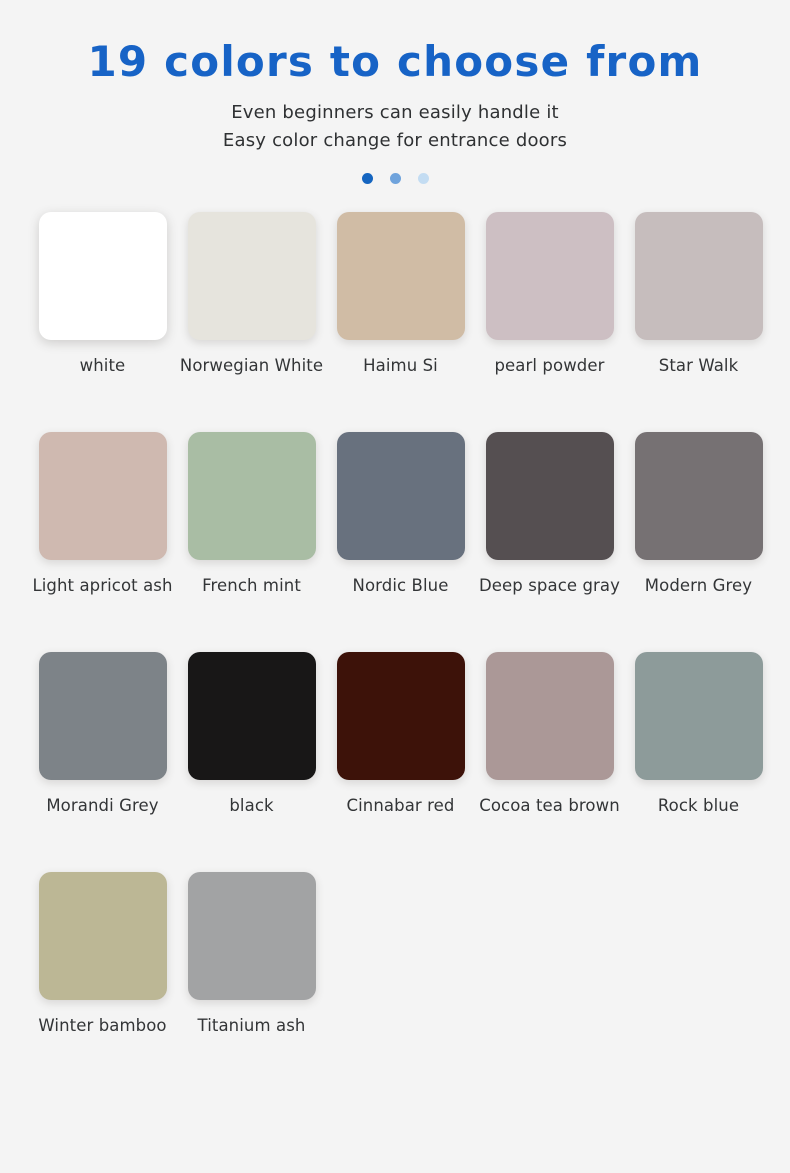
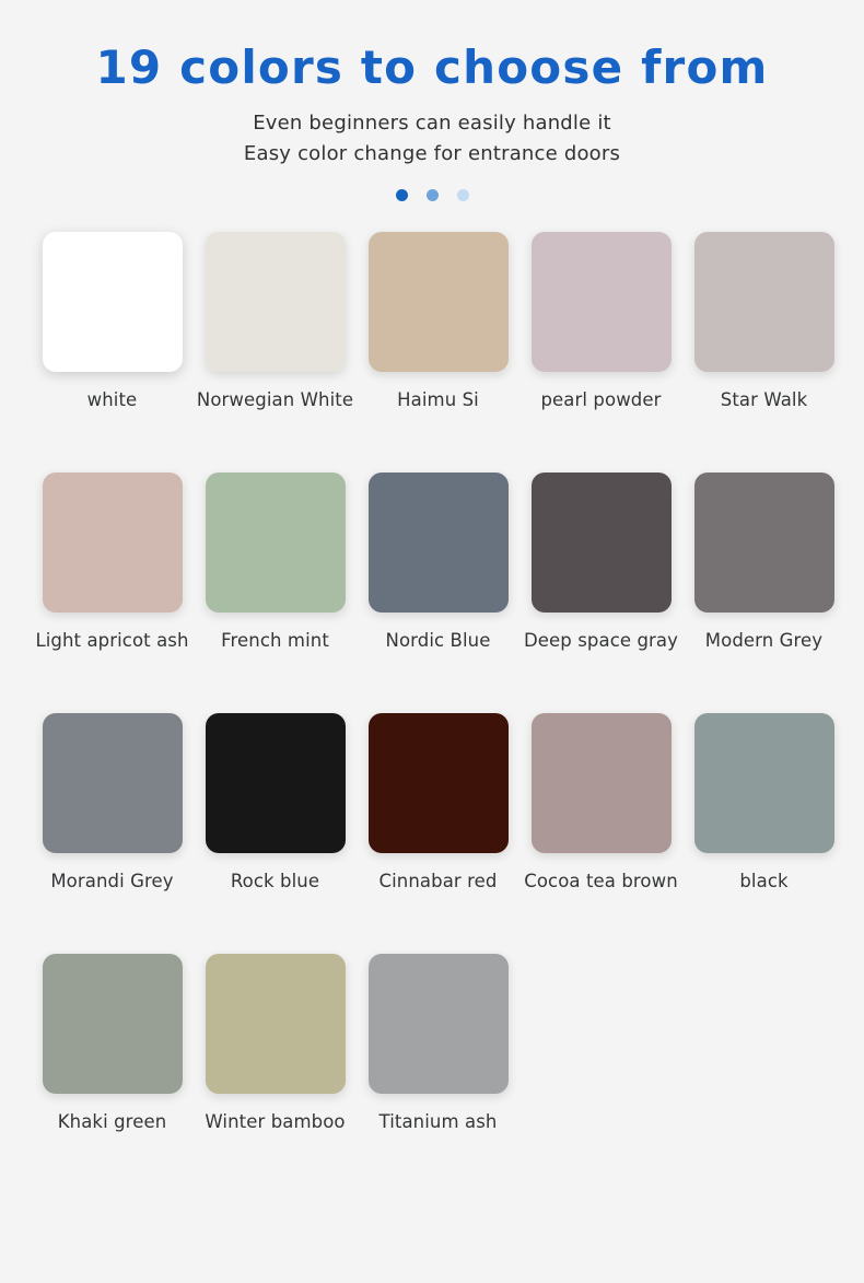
  19 colors to choose from
  Even beginners can easily handle it
  Easy color change for entrance doors
  white
  Norwegian White
  Haimu Si
  pearl powder
  Star Walk
  Light apricot ash
  French mint
  Nordic Blue
  Deep space gray
  Modern Grey
  Morandi Grey
- black
+ Rock blue
  Cinnabar red
  Cocoa tea brown
- Rock blue
+ black
+ Khaki green
  Winter bamboo
  Titanium ash
